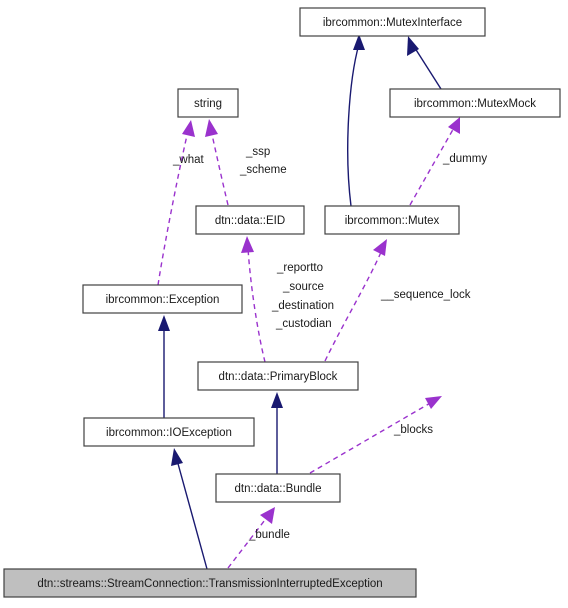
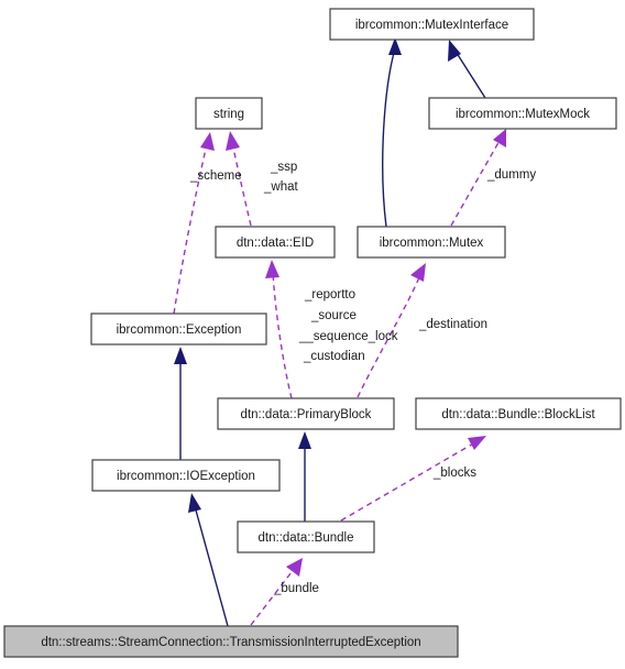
- _what
+ _scheme
  _ssp
- _scheme
+ _what
  _dummy
  _reportto
  _source
- _destination
+ __sequence_lock
  _custodian
- __sequence_lock
+ _destination
  _blocks
  _bundle
  ibrcommon::MutexInterface
  ibrcommon::MutexMock
  string
  dtn::data::EID
  ibrcommon::Mutex
  ibrcommon::Exception
  dtn::data::PrimaryBlock
+ dtn::data::Bundle::BlockList
  ibrcommon::IOException
  dtn::data::Bundle
  dtn::streams::StreamConnection::TransmissionInterruptedException
